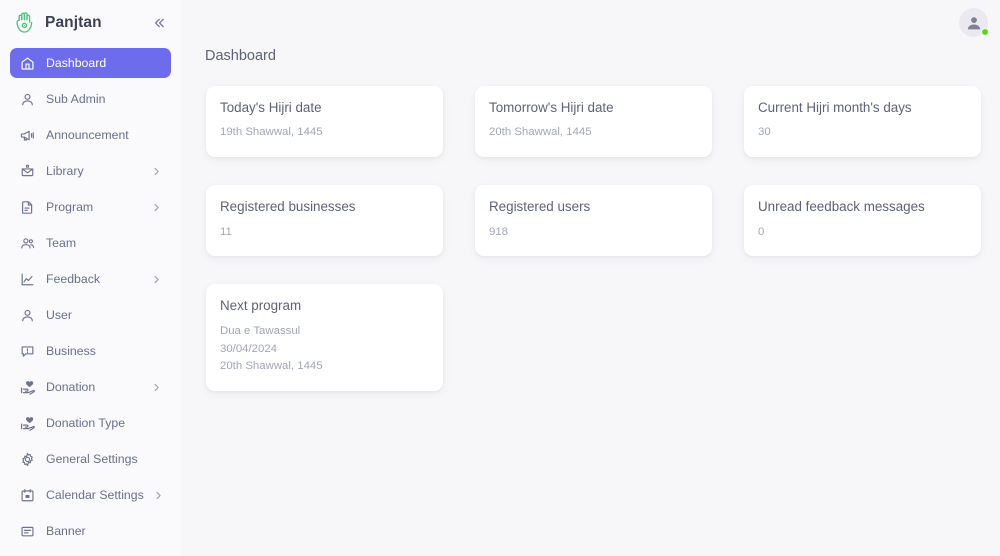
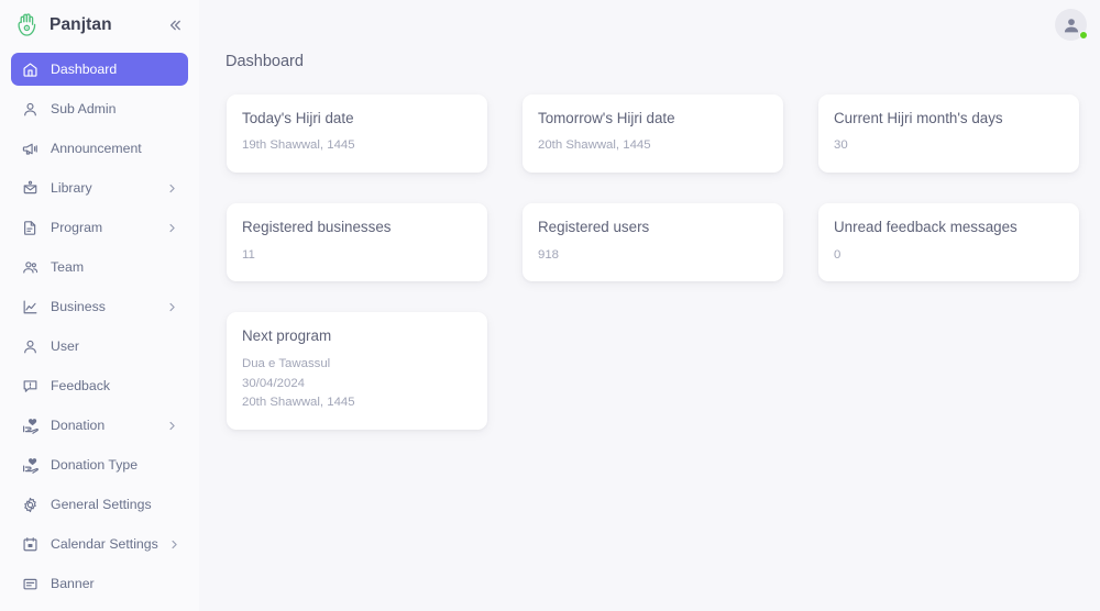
  Panjtan
  Dashboard
  Sub Admin
  Announcement
  Library
  Program
  Team
- Feedback
+ Business
  User
- Business
+ Feedback
  Donation
  Donation Type
  General Settings
  Calendar Settings
  Banner
  Dashboard
  Today's Hijri date
  19th Shawwal, 1445
  Tomorrow's Hijri date
  20th Shawwal, 1445
  Current Hijri month's days
  30
  Registered businesses
  11
  Registered users
  918
  Unread feedback messages
  0
  Next program
  Dua e Tawassul
  30/04/2024
  20th Shawwal, 1445
